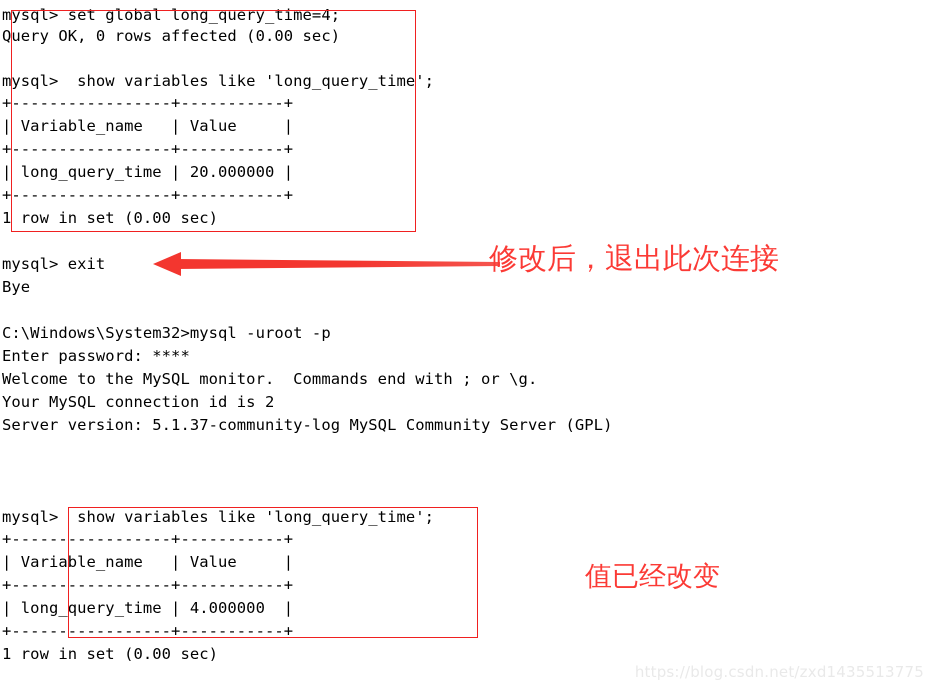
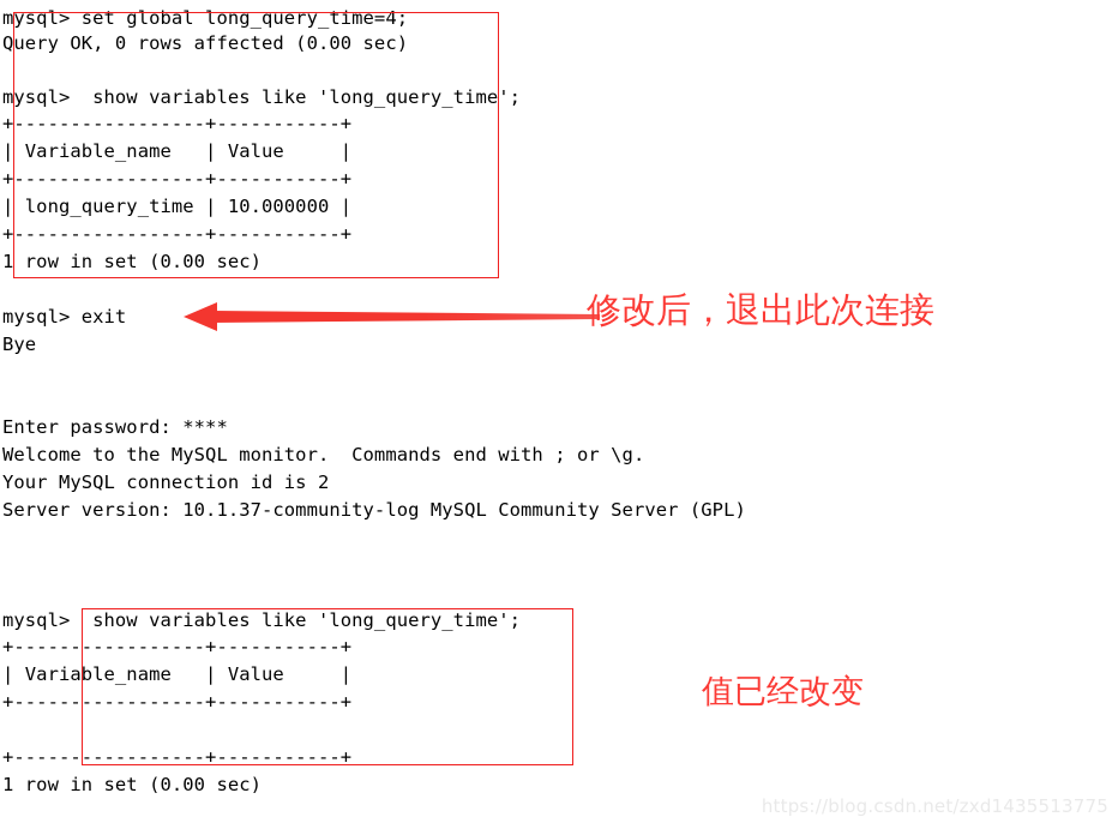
  mysql> set global long_query_time=4;
  Query OK, 0 rows affected (0.00 sec)
  mysql> show variables like 'long_query_time';
  +-----------------+-----------+
  | Variable_name | Value |
  +-----------------+-----------+
- | long_query_time | 20.000000 |
+ | long_query_time | 10.000000 |
  +-----------------+-----------+
  1 row in set (0.00 sec)
  mysql> exit
  Bye
- C:\Windows\System32>mysql -uroot -p
  Enter password: ****
  Welcome to the MySQL monitor. Commands end with ; or \g.
  Your MySQL connection id is 2
- Server version: 5.1.37-community-log MySQL Community Server (GPL)
+ Server version: 10.1.37-community-log MySQL Community Server (GPL)
  mysql> show variables like 'long_query_time';
  +-----------------+-----------+
  | Variable_name | Value |
  +-----------------+-----------+
- | long_query_time | 4.000000 |
  +-----------------+-----------+
  1 row in set (0.00 sec)
  修改后，退出此次连接
  值已经改变
